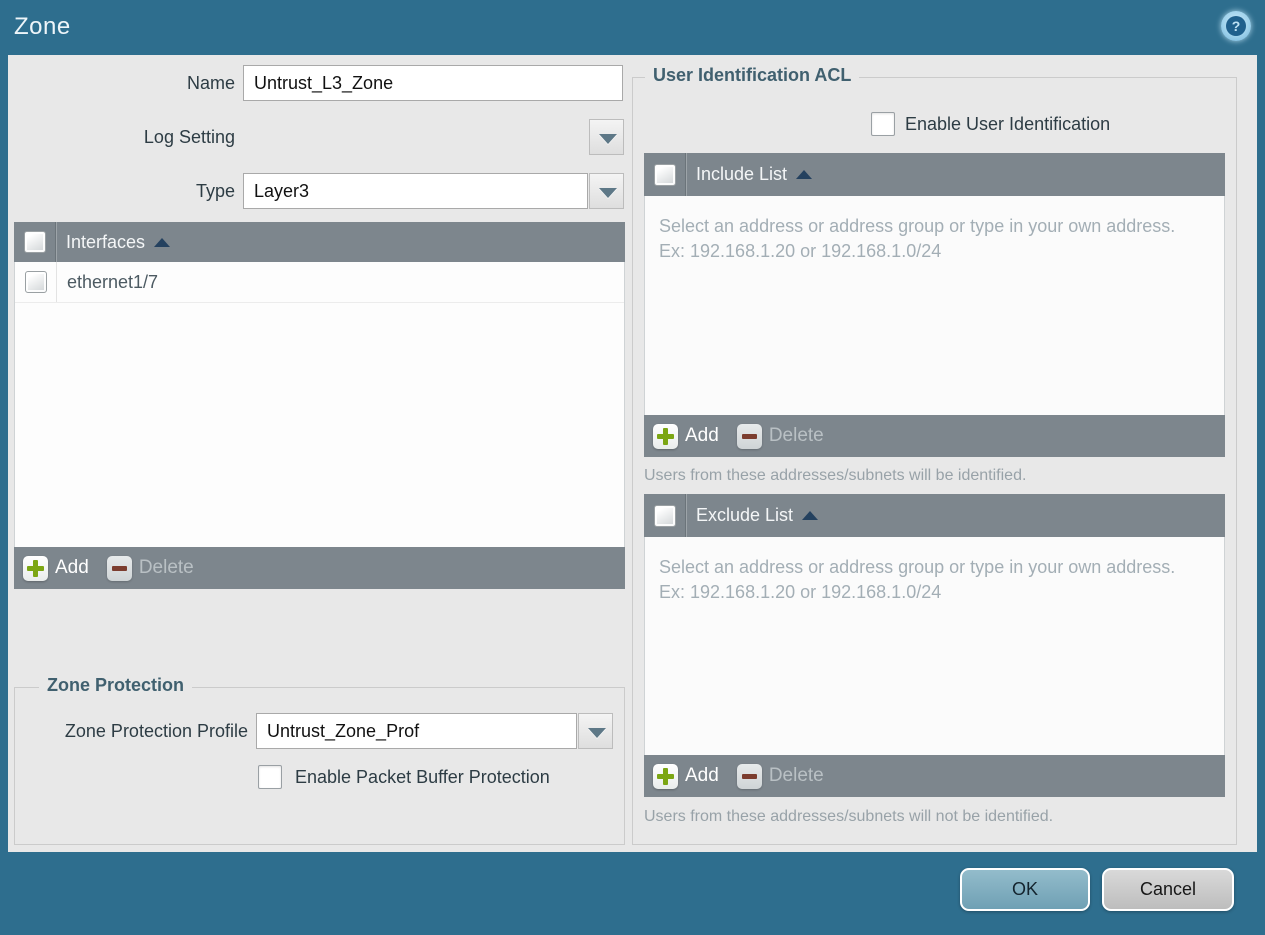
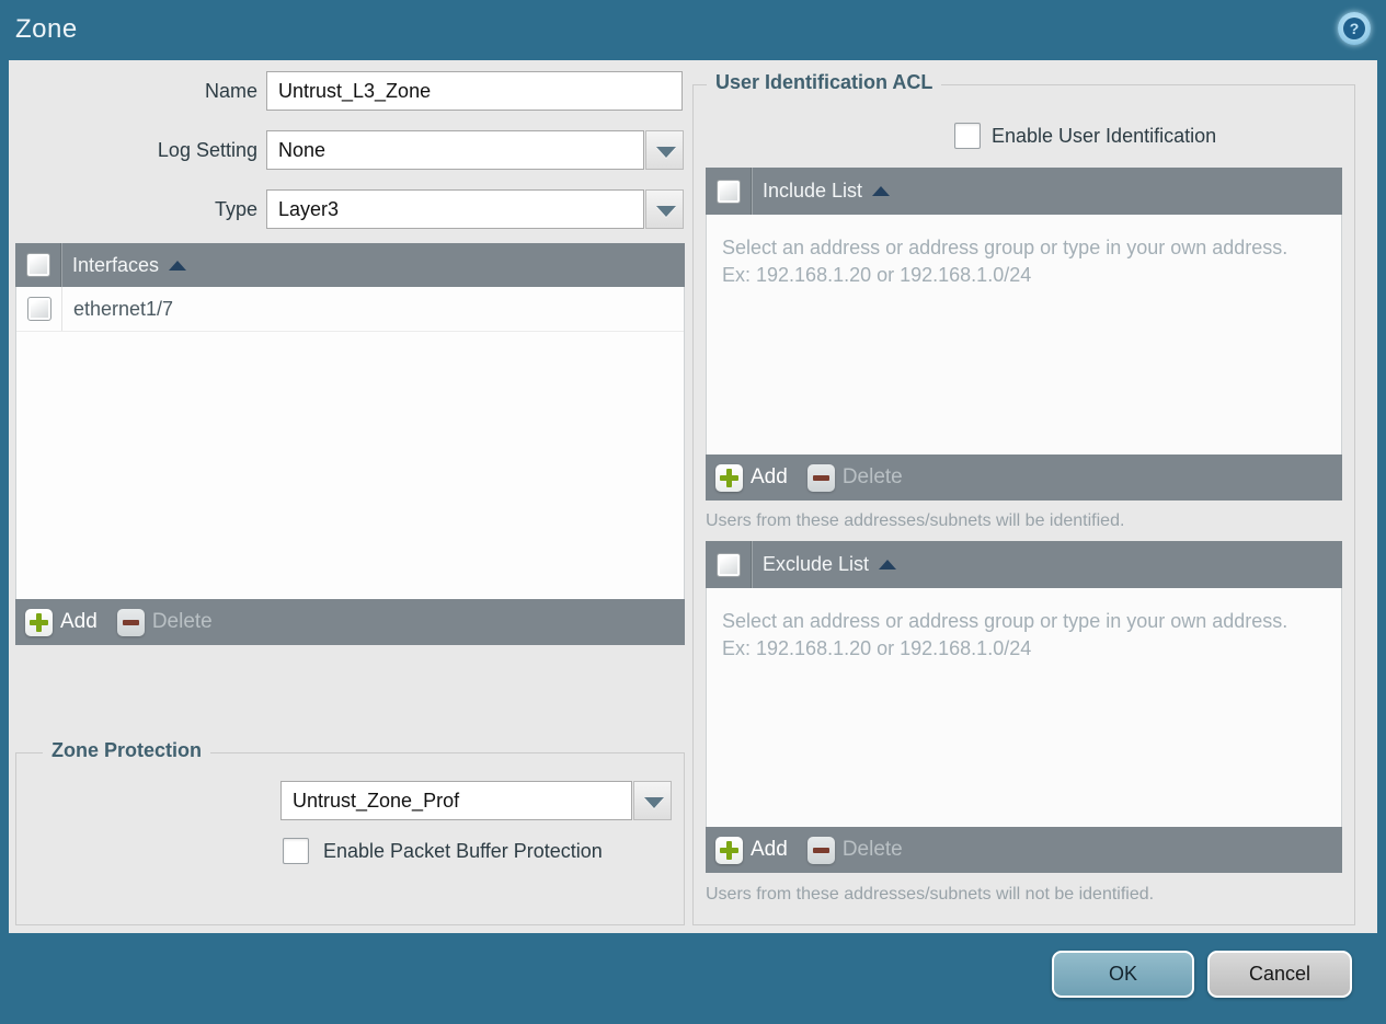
  Zone
  ?
  Name
  Untrust_L3_Zone
  Log Setting
+ None
  Type
  Layer3
  Interfaces
  ethernet1/7
  Add
  Delete
  Zone Protection
- Zone Protection Profile
  Untrust_Zone_Prof
  Enable Packet Buffer Protection
  User Identification ACL
  Enable User Identification
  Include List
  Select an address or address group or type in your own address. Ex: 192.168.1.20 or 192.168.1.0/24
  Add
  Delete
  Users from these addresses/subnets will be identified.
  Exclude List
  Select an address or address group or type in your own address. Ex: 192.168.1.20 or 192.168.1.0/24
  Add
  Delete
  Users from these addresses/subnets will not be identified.
  OK
  Cancel
